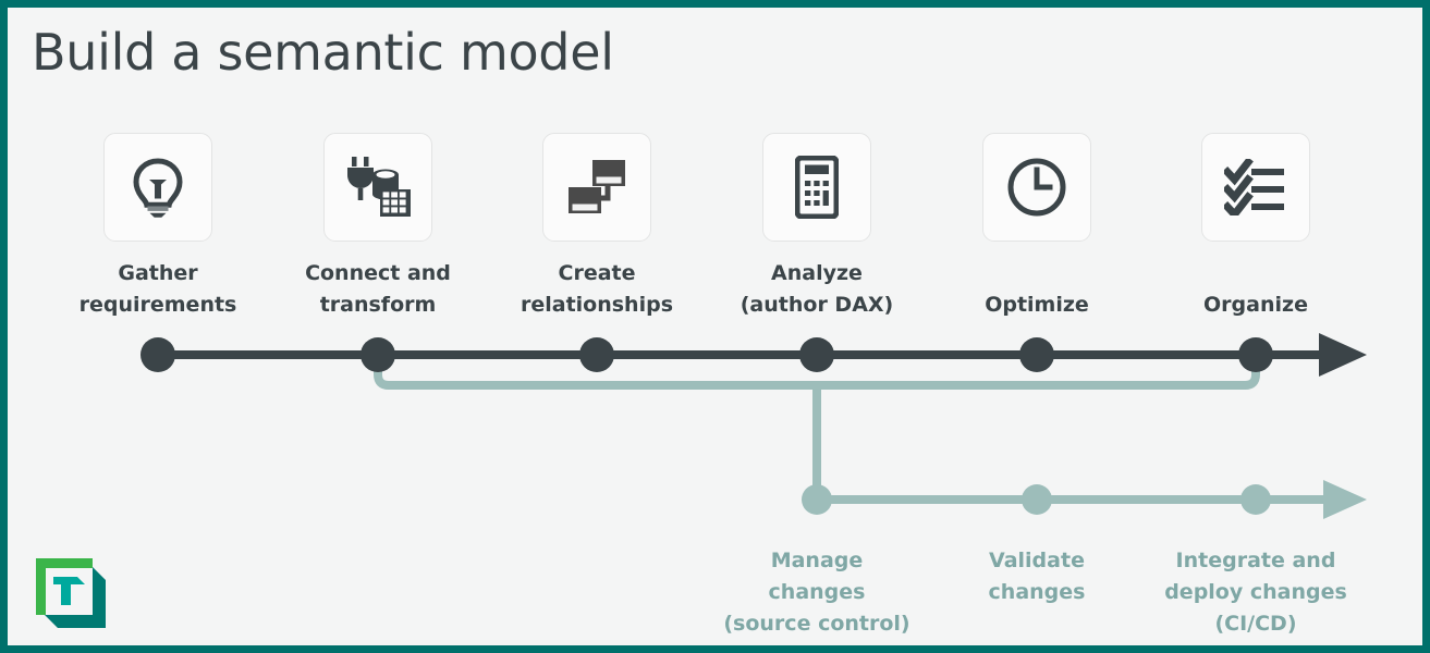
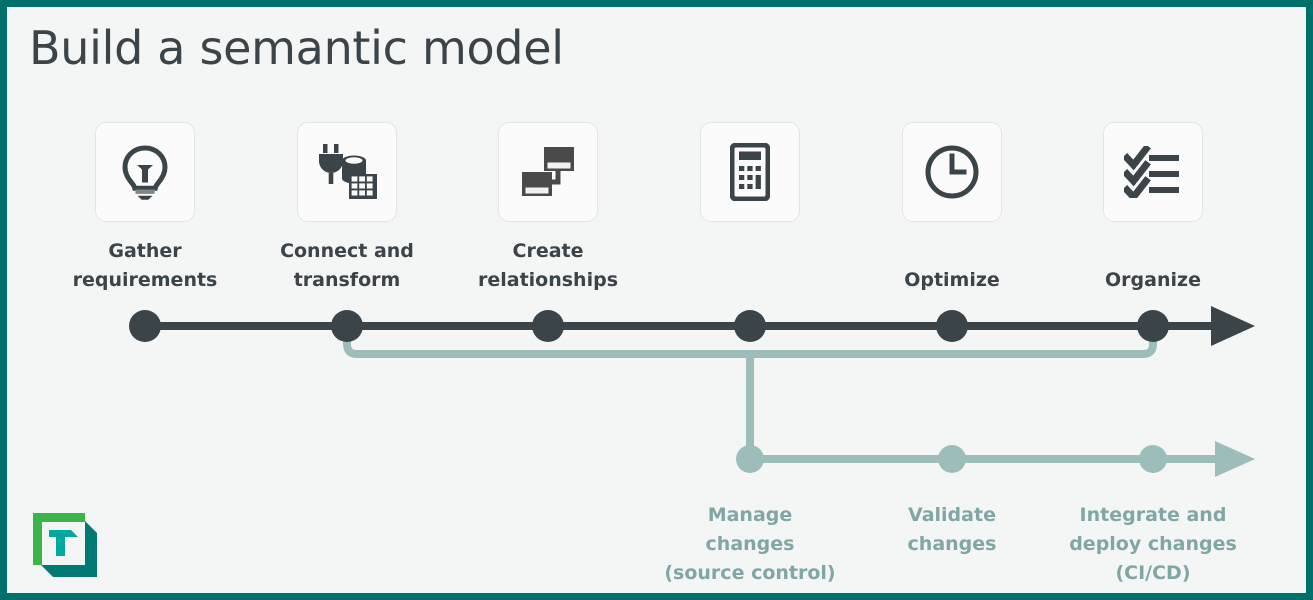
  Build a semantic model
  Gather
  requirements
  Connect and
  transform
  Create
  relationships
- Analyze
- (author DAX)
  Optimize
  Organize
  Manage
  changes
  (source control)
  Validate
  changes
  Integrate and
  deploy changes
  (CI/CD)
